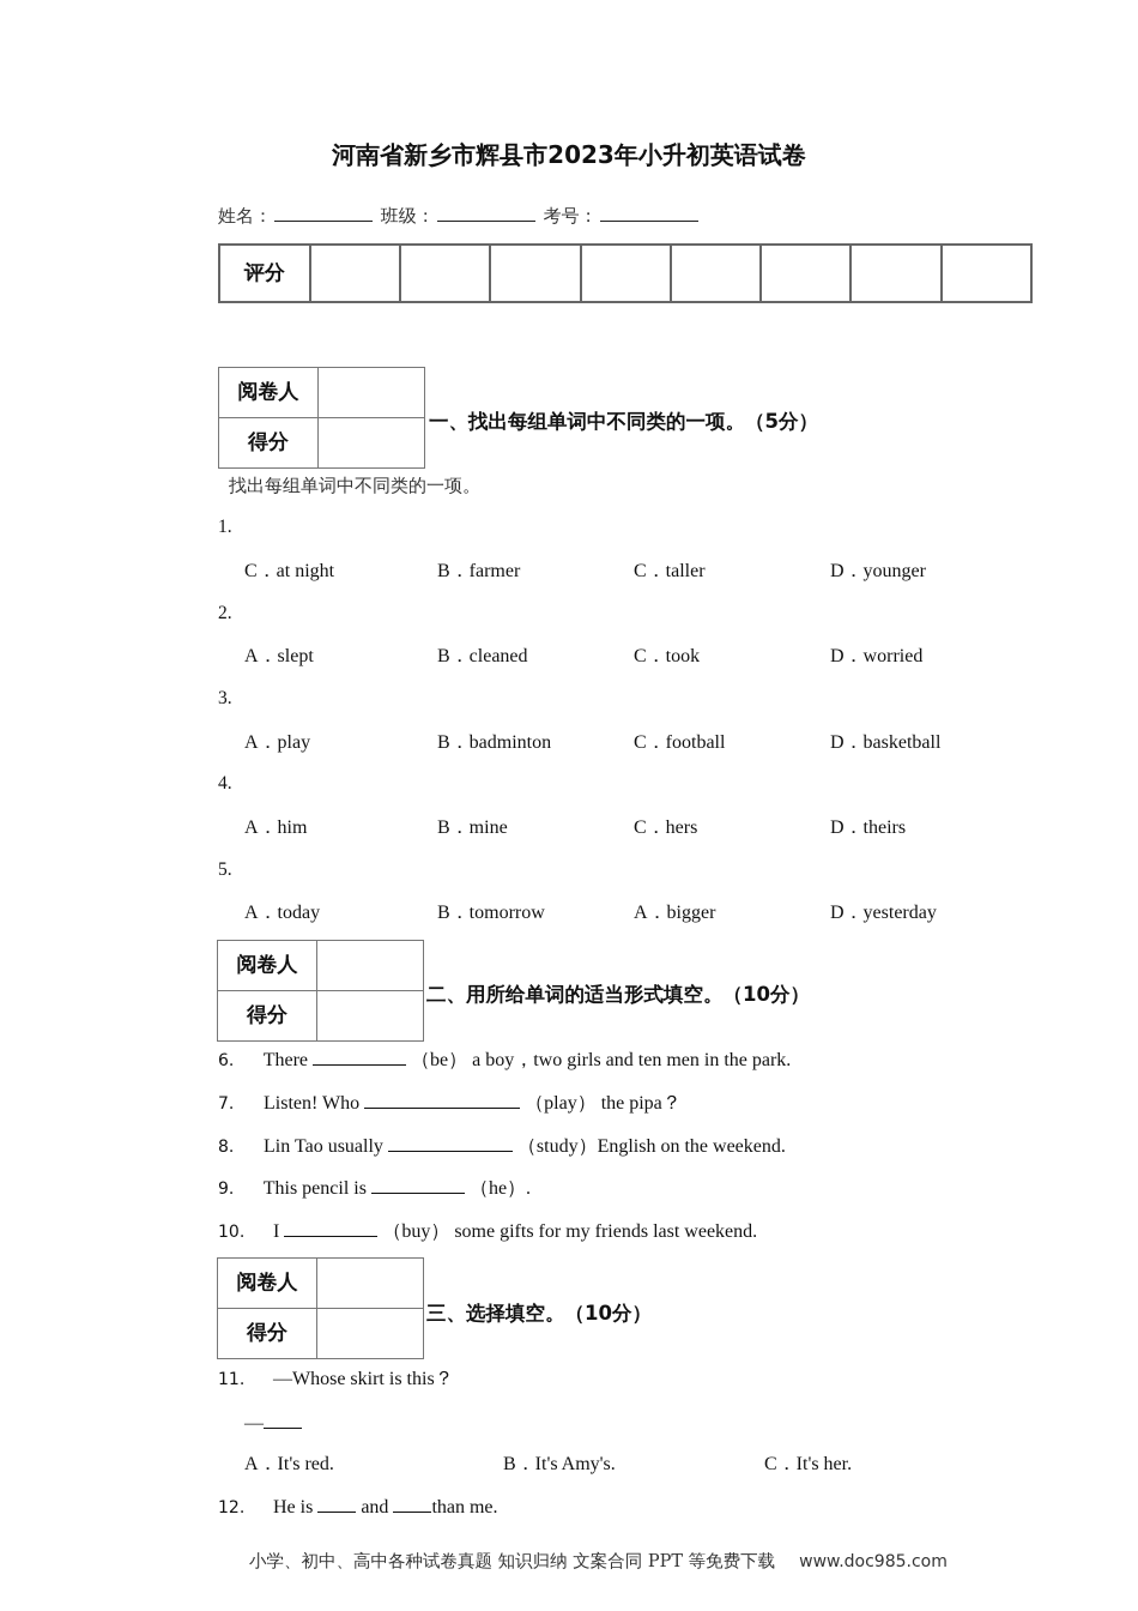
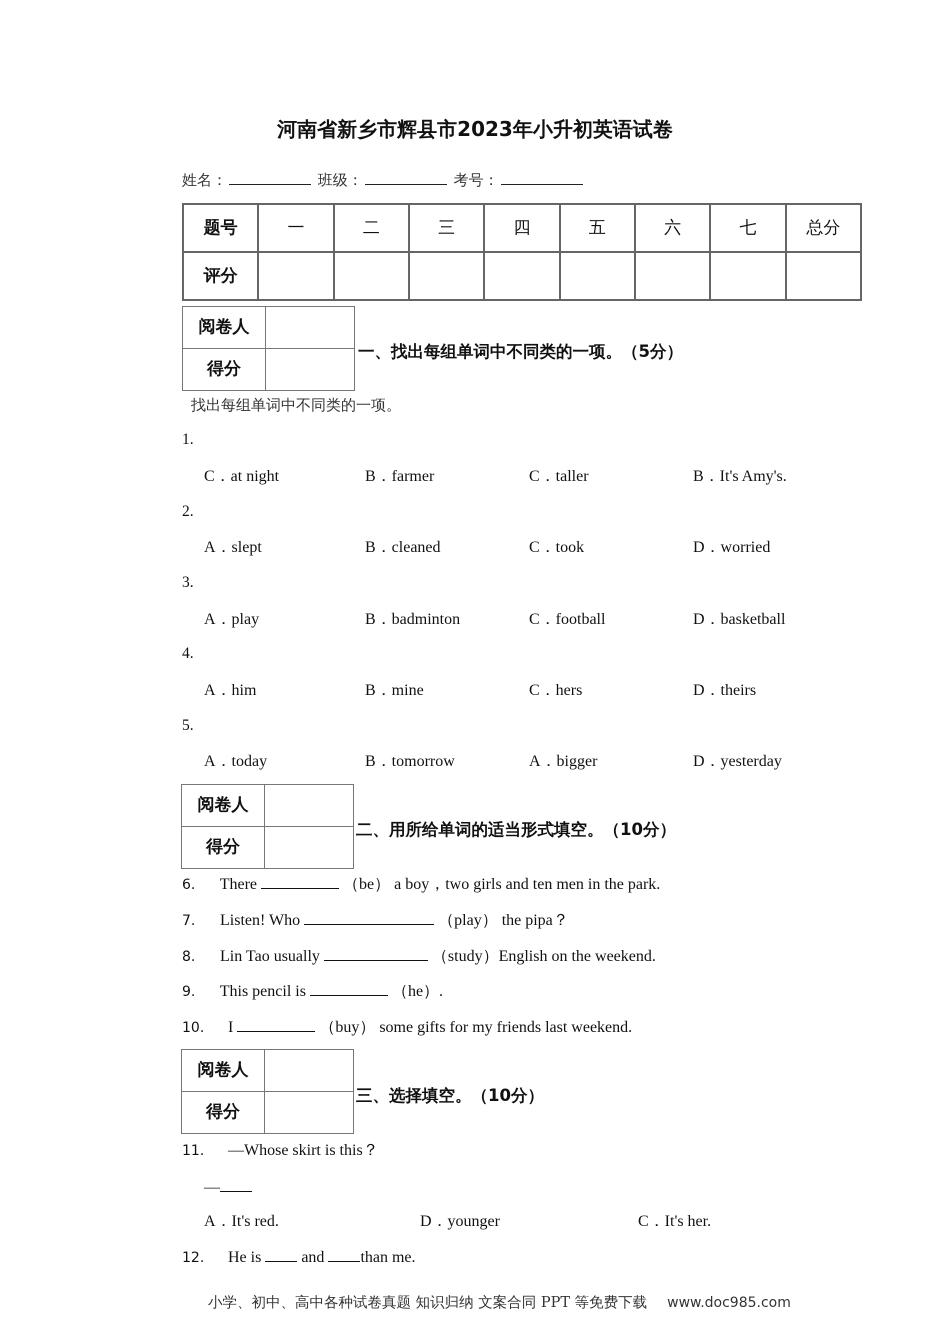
  河南省新乡市辉县市2023年小升初英语试卷
  姓名： 班级： 考号：
+ 题号	一	二	三	四	五	六	七	总分
  评分
  阅卷人
  得分
  一、找出每组单词中不同类的一项。（5分）
  找出每组单词中不同类的一项。
  1.
  C．at night
  B．farmer
  C．taller
- D．younger
+ B．It's Amy's.
  2.
  A．slept
  B．cleaned
  C．took
  D．worried
  3.
  A．play
  B．badminton
  C．football
  D．basketball
  4.
  A．him
  B．mine
  C．hers
  D．theirs
  5.
  A．today
  B．tomorrow
  A．bigger
  D．yesterday
  阅卷人
  得分
  二、用所给单词的适当形式填空。（10分）
  6. There （be） a boy，two girls and ten men in the park.
  7. Listen! Who （play） the pipa？
  8. Lin Tao usually （study）English on the weekend.
  9. This pencil is （he）.
  10. I （buy） some gifts for my friends last weekend.
  阅卷人
  得分
  三、选择填空。（10分）
  11. —Whose skirt is this？
  —
  A．It's red.
- B．It's Amy's.
+ D．younger
  C．It's her.
  12. He is and than me.
  小学、初中、高中各种试卷真题 知识归纳 文案合同 PPT 等免费下载 www.doc985.com
